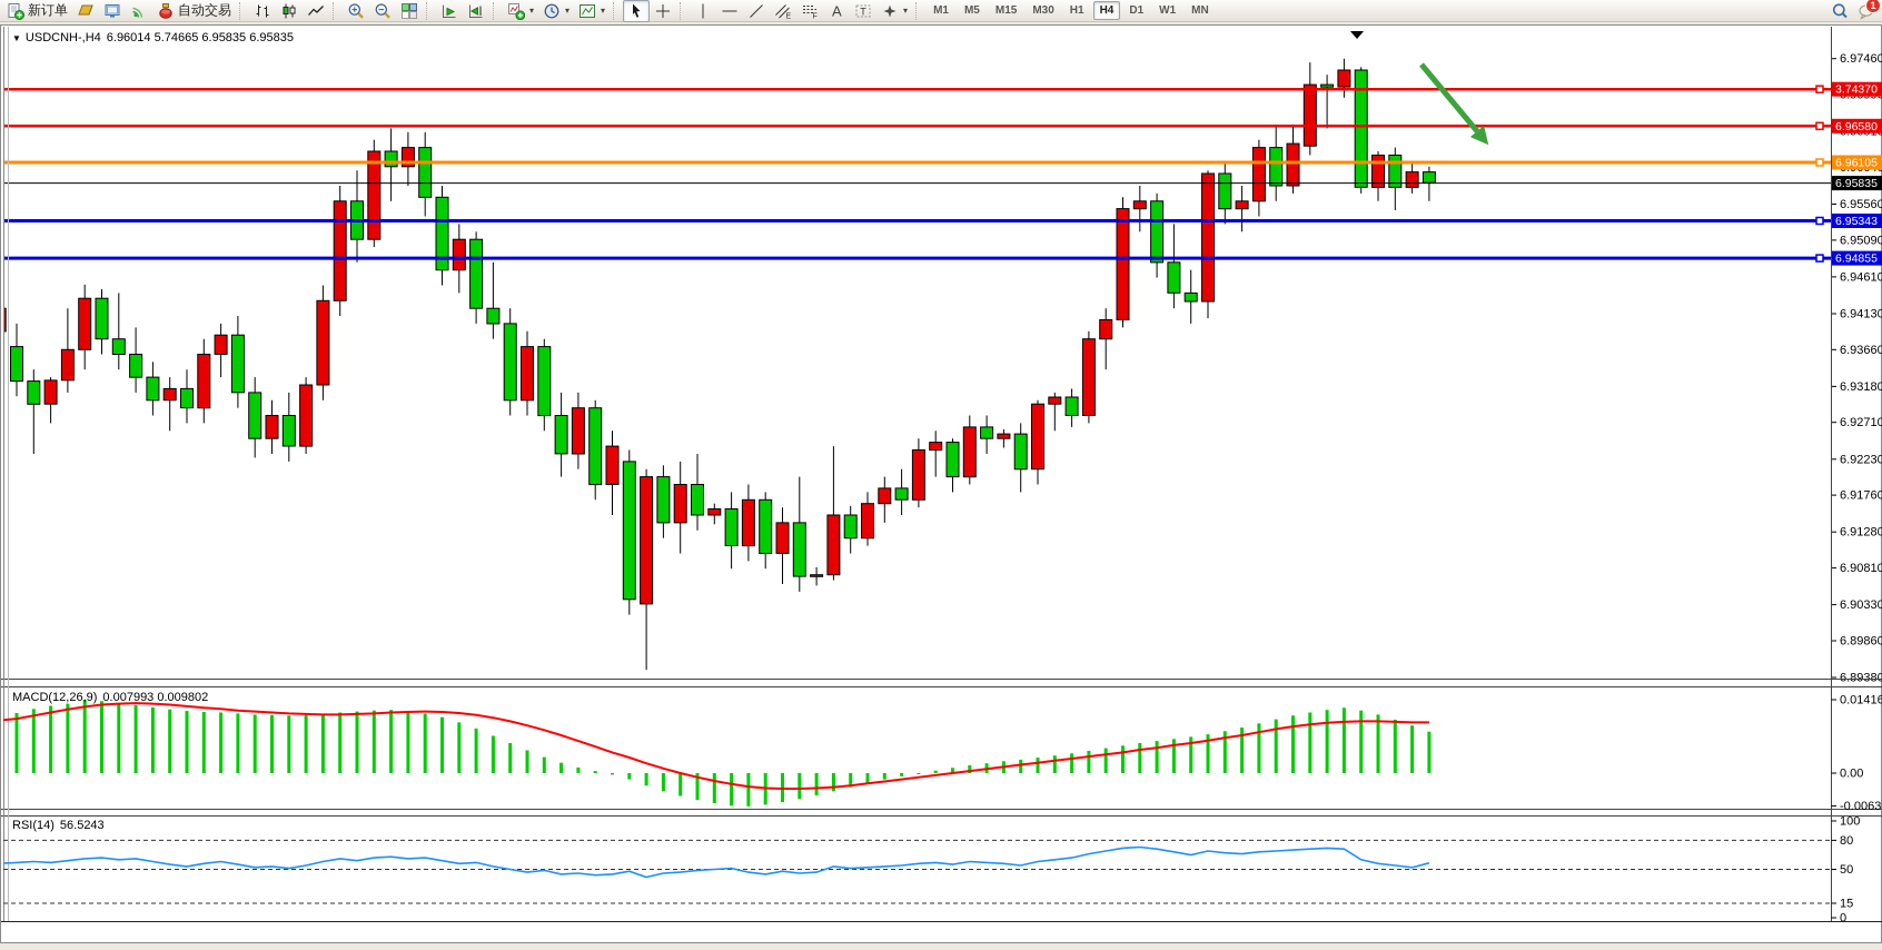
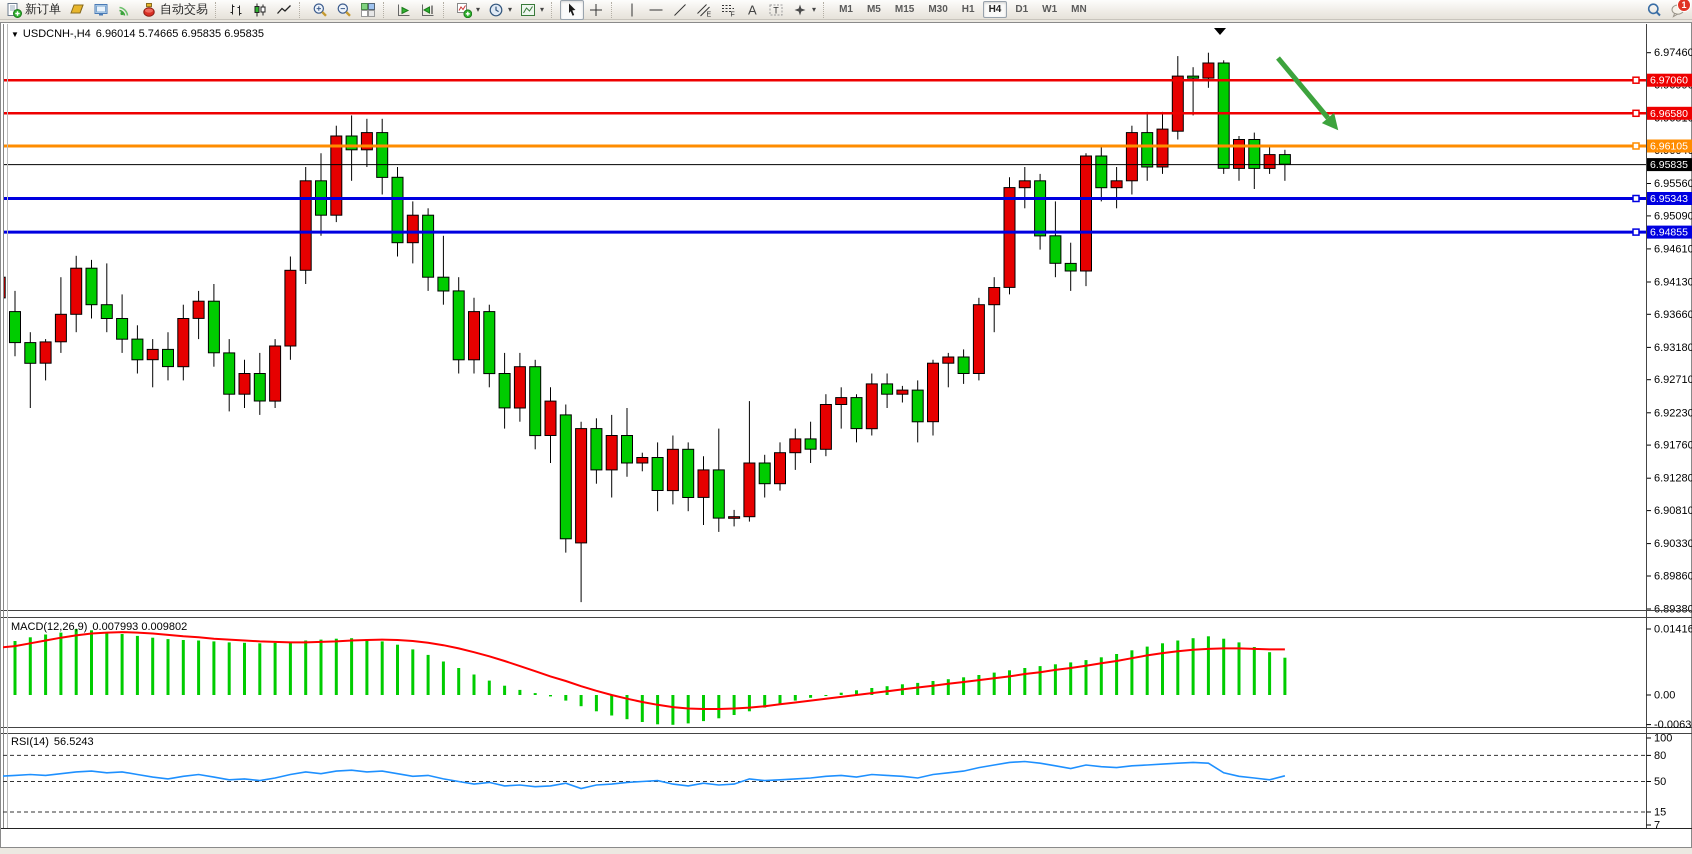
  新订单
  自动交易
  ▾
  ▾
  ▾
  A
  T
  ▾
  M1
  M5
  M15
  M30
  H1
  H4
  D1
  W1
  MN
  1
  6.97460
  6.95560
  6.95090
  6.94610
  6.94130
  6.93660
  6.93180
  6.92710
  6.92230
  6.91760
  6.91280
  6.90810
  6.90330
  6.89860
  6.89380
- 3.74370
+ 6.97060
  6.96580
  6.96105
  6.95343
  6.94855
  6.95835
  0.01416
  0.00
  -0.0063
  100
  80
  50
  15
- 0
+ 7
  ▼ USDCNH-,H4 6.96014 5.74665 6.95835 6.95835
  MACD(12,26,9) 0.007993 0.009802
  RSI(14) 56.5243
